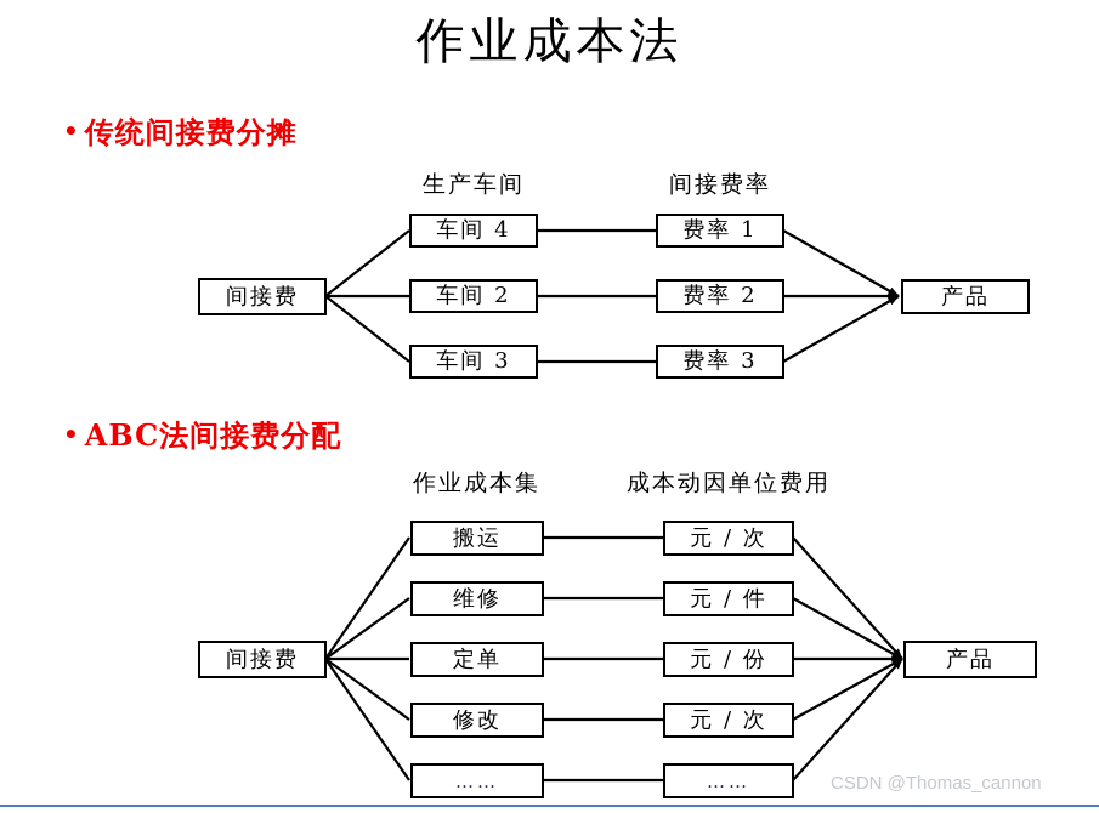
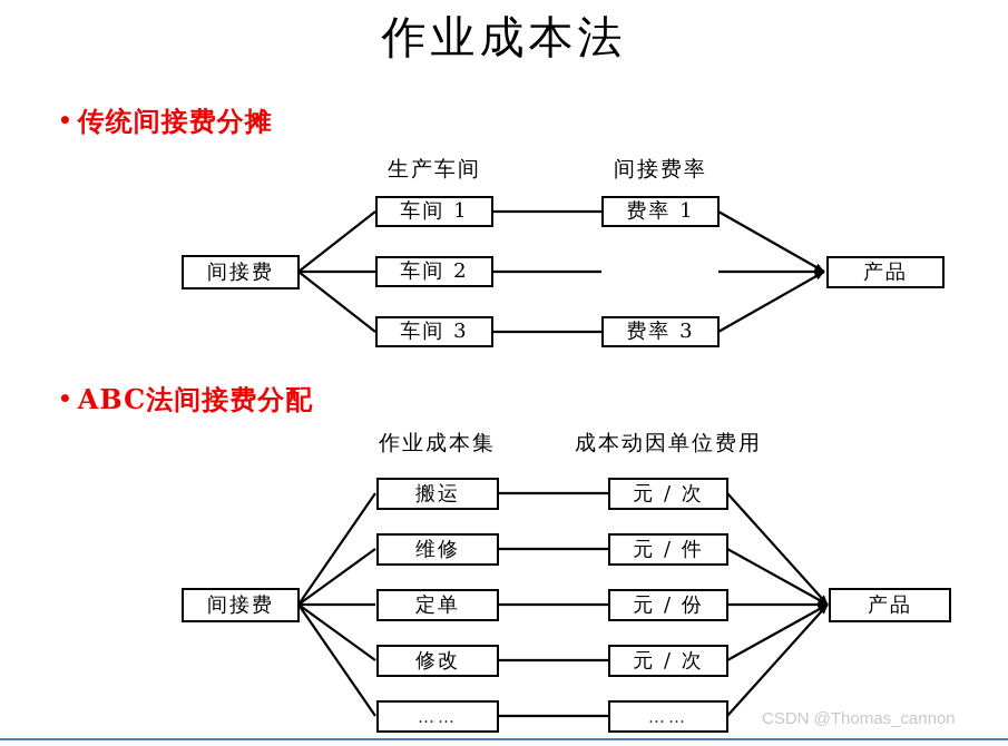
  作业成本法
  • 传统间接费分摊
  • ABC法间接费分配
  生产车间
  间接费率
  间接费
- 车间 4
+ 车间 1
  车间 2
  车间 3
  费率 1
- 费率 2
  费率 3
  产品
  作业成本集
  成本动因单位费用
  间接费
  搬运
  维修
  定单
  修改
  ……
  元 / 次
  元 / 件
  元 / 份
  元 / 次
  ……
  产品
  CSDN @Thomas_cannon
